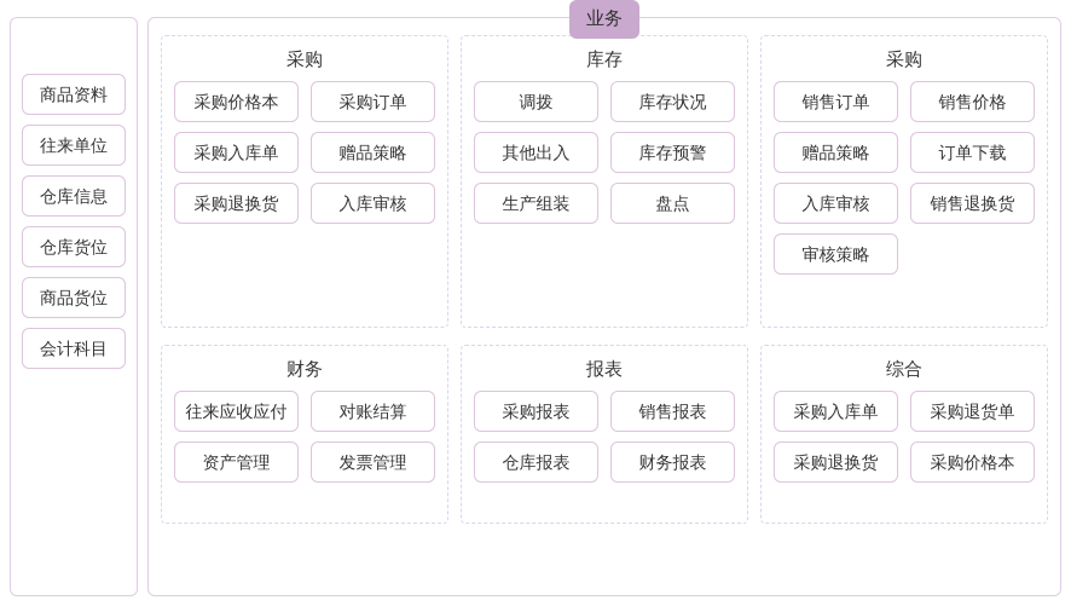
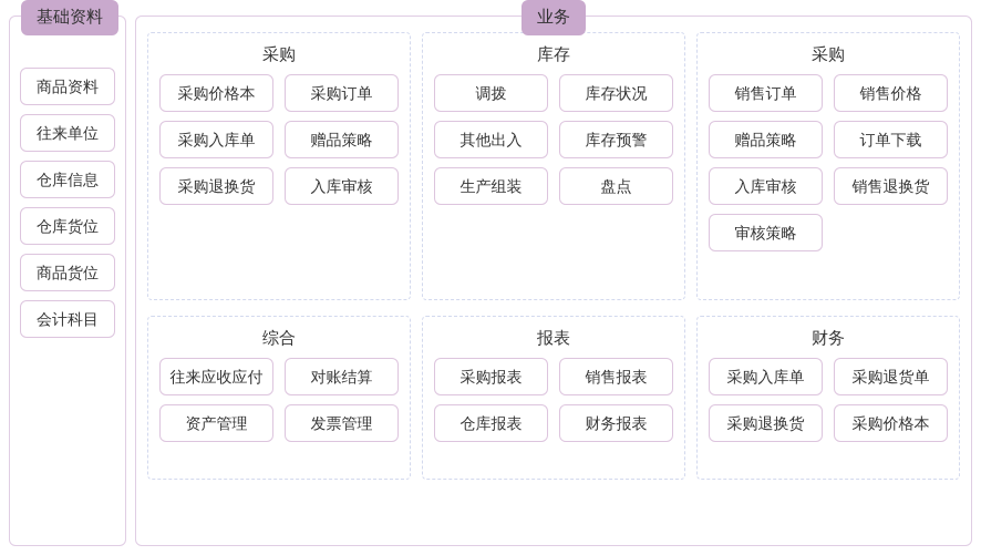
+ 基础资料
  商品资料
  往来单位
  仓库信息
  仓库货位
  商品货位
  会计科目
  业务
  采购
  采购价格本
  采购订单
  采购入库单
  赠品策略
  采购退换货
  入库审核
  库存
  调拨
  库存状况
  其他出入
  库存预警
  生产组装
  盘点
  采购
  销售订单
  销售价格
  赠品策略
  订单下载
  入库审核
  销售退换货
  审核策略
- 财务
+ 综合
  往来应收应付
  对账结算
  资产管理
  发票管理
  报表
  采购报表
  销售报表
  仓库报表
  财务报表
- 综合
+ 财务
  采购入库单
  采购退货单
  采购退换货
  采购价格本
